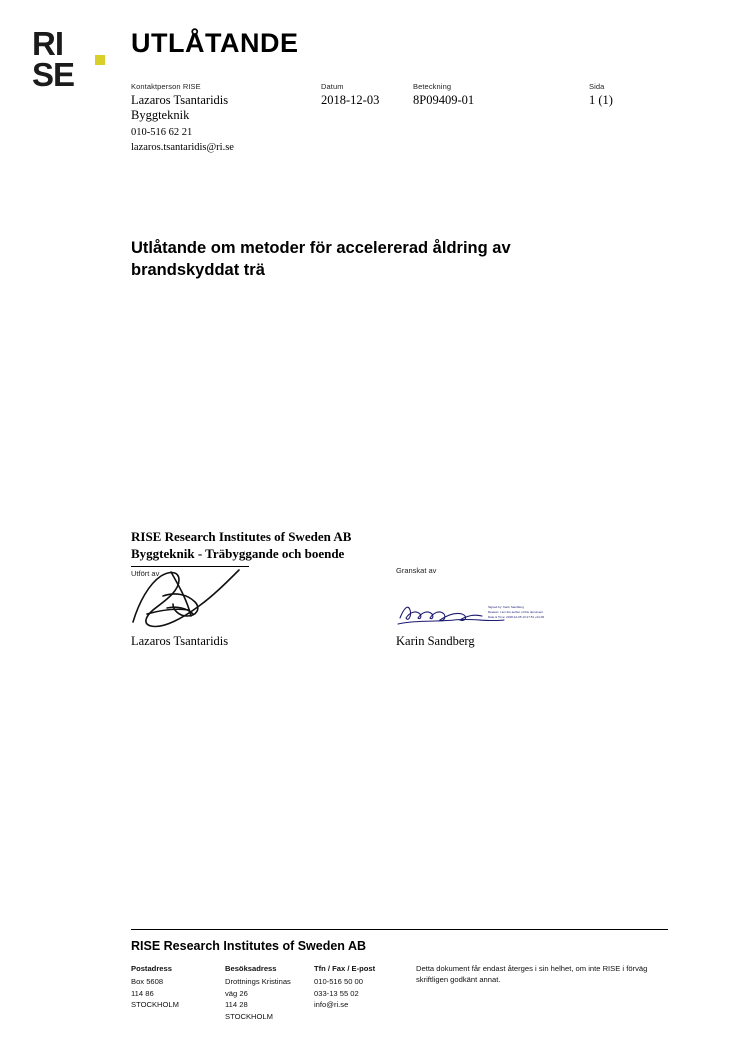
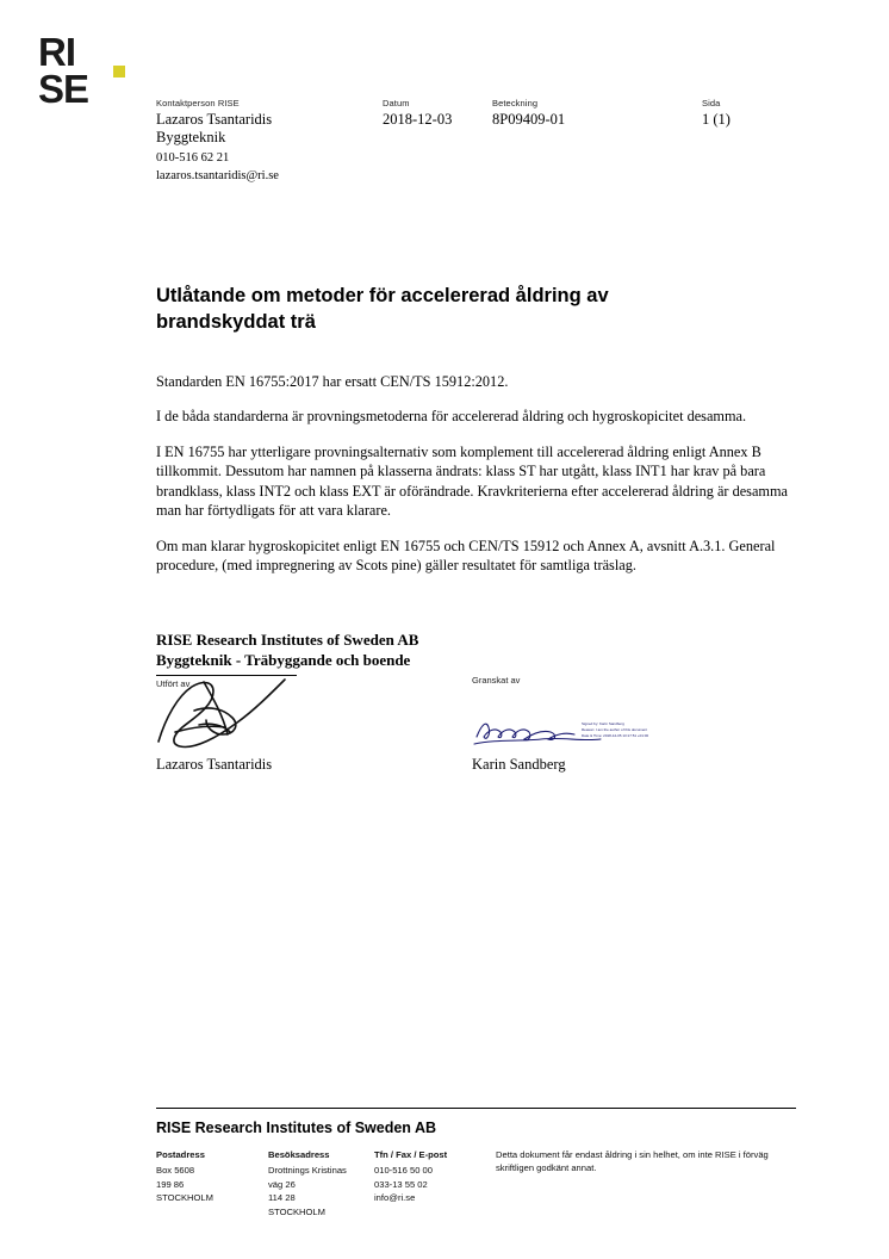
  RI
  SE
- UTLÅTANDE
  Kontaktperson RISE
  Lazaros Tsantaridis
  Byggteknik
  010-516 62 21
  lazaros.tsantaridis@ri.se
  Datum
  2018-12-03
  Beteckning
  8P09409-01
  Sida
  1 (1)
  Utlåtande om metoder för accelererad åldring av brandskyddat trä
+ Standarden EN 16755:2017 har ersatt CEN/TS 15912:2012.
+ I de båda standarderna är provningsmetoderna för accelererad åldring och hygroskopicitet desamma.
+ I EN 16755 har ytterligare provningsalternativ som komplement till accelererad åldring enligt Annex B tillkommit. Dessutom har namnen på klasserna ändrats: klass ST har utgått, klass INT1 har krav på bara brandklass, klass INT2 och klass EXT är oförändrade. Kravkriterierna efter accelererad åldring är desamma man har förtydligats för att vara klarare.
+ Om man klarar hygroskopicitet enligt EN 16755 och CEN/TS 15912 och Annex A, avsnitt A.3.1. General procedure, (med impregnering av Scots pine) gäller resultatet för samtliga träslag.
  RISE Research Institutes of Sweden AB
  Byggteknik - Träbyggande och boende
  Utfört av
  Lazaros Tsantaridis
  Granskat av
  Karin Sandberg
  RISE Research Institutes of Sweden AB
  Postadress
  Box 5608
- 114 86
+ 199 86
  STOCKHOLM
  Besöksadress
  Drottnings Kristinas
  väg 26
  114 28
  STOCKHOLM
  Tfn / Fax / E-post
  010-516 50 00
  033-13 55 02
  info@ri.se
- Detta dokument får endast återges i sin helhet, om inte RISE i förväg skriftligen godkänt annat.
+ Detta dokument får endast åldring i sin helhet, om inte RISE i förväg skriftligen godkänt annat.
